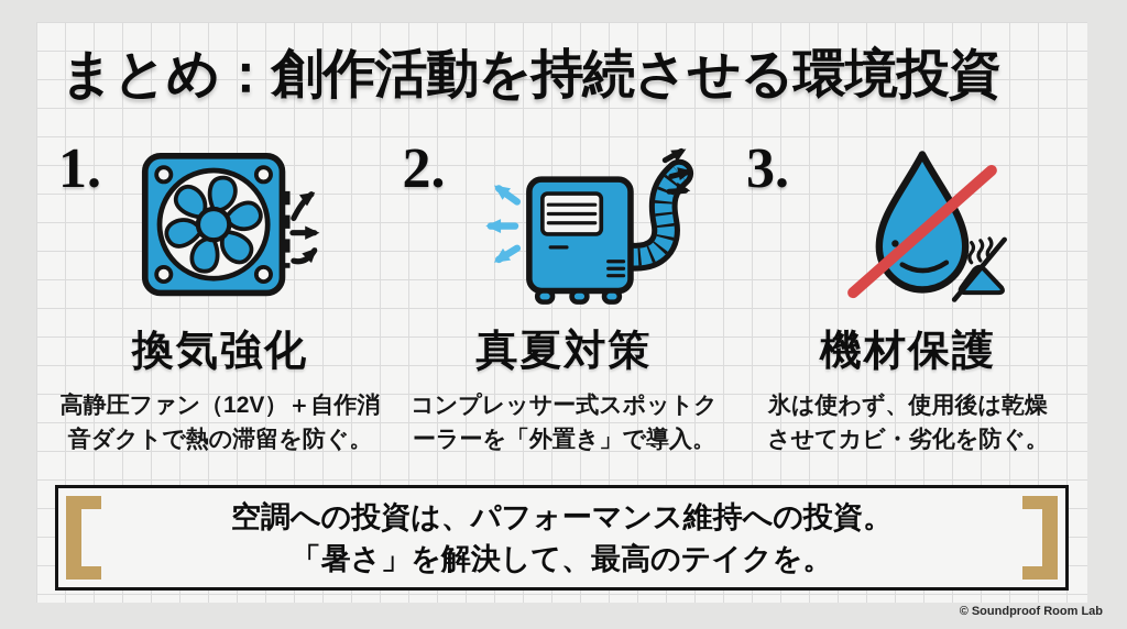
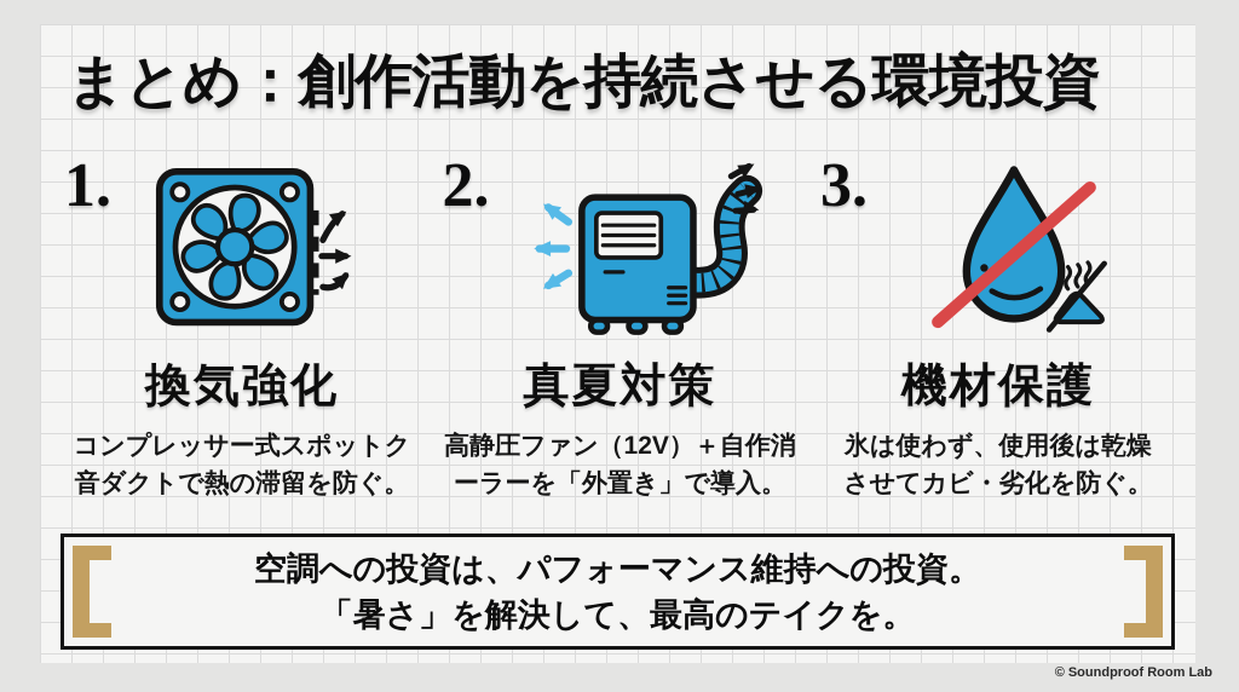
  まとめ：創作活動を持続させる環境投資
  1.
  換気強化
- 高静圧ファン（12V）＋自作消
+ コンプレッサー式スポットク
  音ダクトで熱の滞留を防ぐ。
  2.
  真夏対策
- コンプレッサー式スポットク
+ 高静圧ファン（12V）＋自作消
  ーラーを「外置き」で導入。
  3.
  機材保護
  氷は使わず、使用後は乾燥
  させてカビ・劣化を防ぐ。
  空調への投資は、パフォーマンス維持への投資。
  「暑さ」を解決して、最高のテイクを。
  © Soundproof Room Lab
